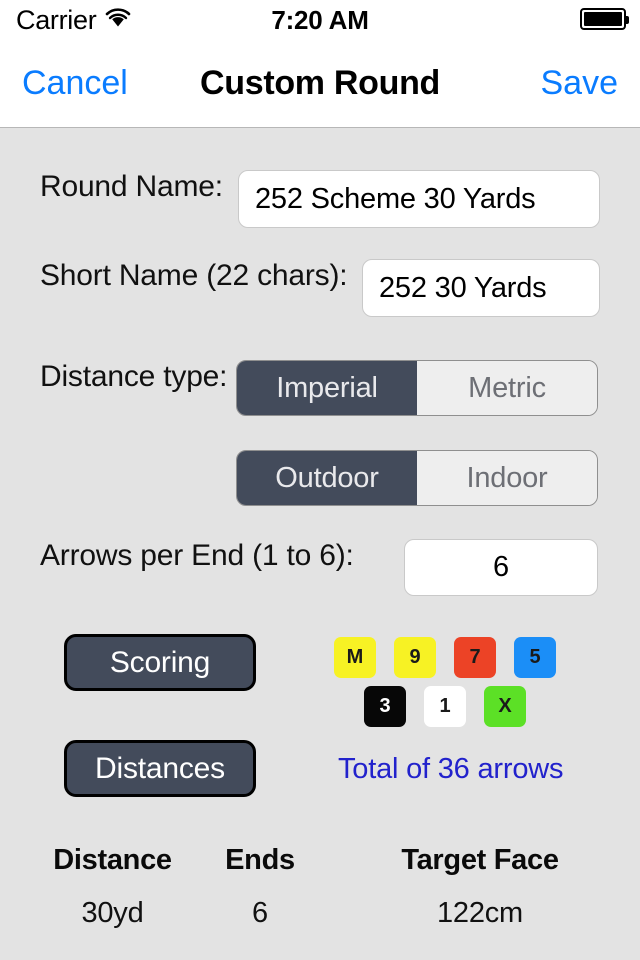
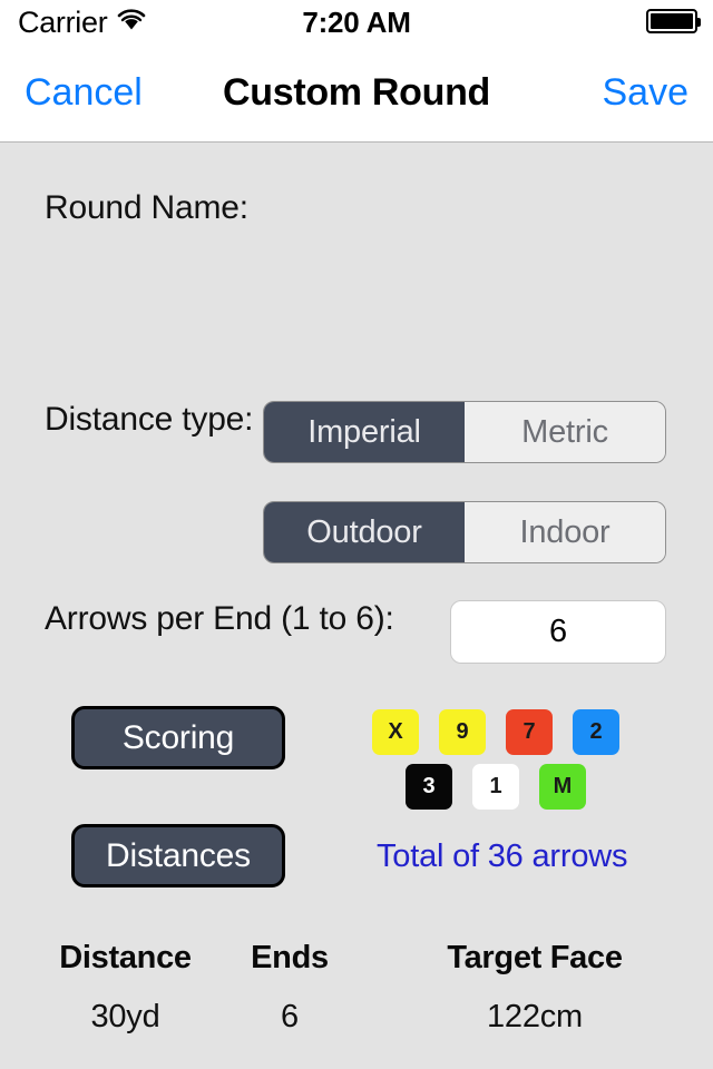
  Carrier
  7:20 AM
  Cancel
  Custom Round
  Save
  Round Name:
- 252 Scheme 30 Yards
- Short Name (22 chars):
- 252 30 Yards
  Distance type:
  Imperial
  Metric
  Outdoor
  Indoor
  Arrows per End (1 to 6):
  6
  Scoring
  Distances
- M
+ X
  9
  7
- 5
+ 2
  3
  1
- X
+ M
  Total of 36 arrows
  Distance
  Ends
  Target Face
  30yd
  6
  122cm
